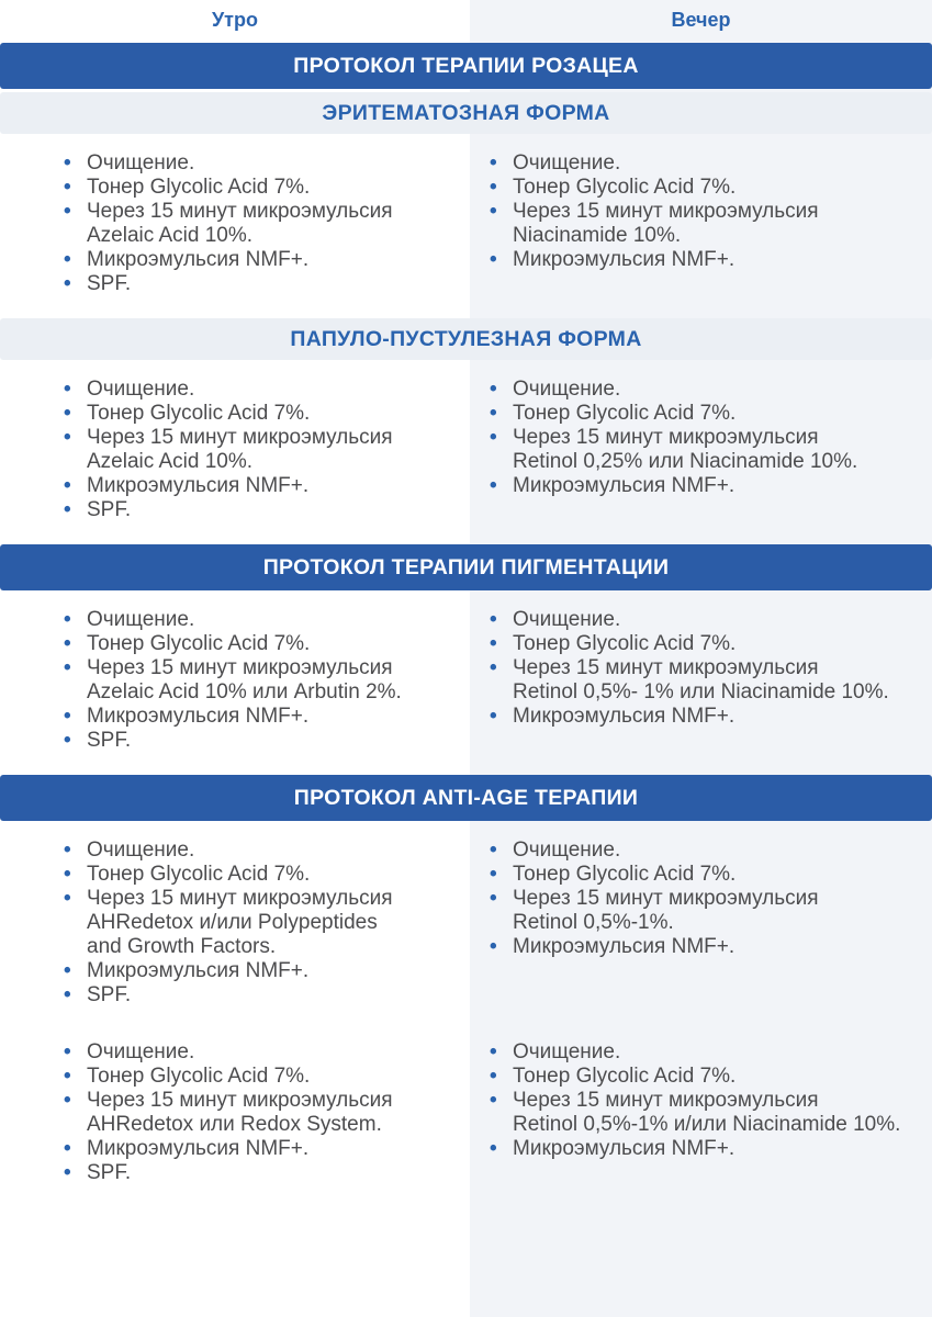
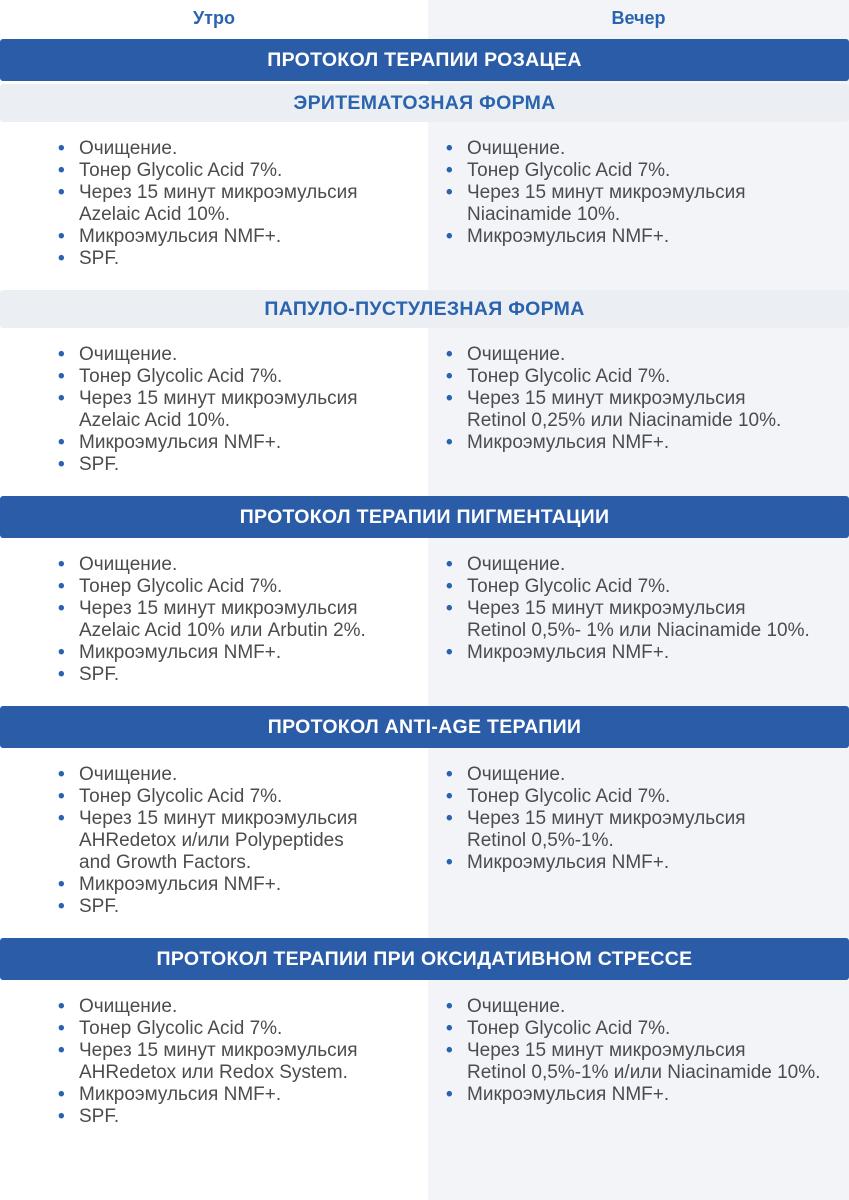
  Утро
  Вечер
  ПРОТОКОЛ ТЕРАПИИ РОЗАЦЕА
  ЭРИТЕМАТОЗНАЯ ФОРМА
  •
  Очищение.
  •
  Тонер Glycolic Acid 7%.
  •
  Через 15 минут микроэмульсия
  Azelaic Acid 10%.
  •
  Микроэмульсия NMF+.
  •
  SPF.
  •
  Очищение.
  •
  Тонер Glycolic Acid 7%.
  •
  Через 15 минут микроэмульсия
  Niacinamide 10%.
  •
  Микроэмульсия NMF+.
  ПАПУЛО-ПУСТУЛЕЗНАЯ ФОРМА
  •
  Очищение.
  •
  Тонер Glycolic Acid 7%.
  •
  Через 15 минут микроэмульсия
  Azelaic Acid 10%.
  •
  Микроэмульсия NMF+.
  •
  SPF.
  •
  Очищение.
  •
  Тонер Glycolic Acid 7%.
  •
  Через 15 минут микроэмульсия
  Retinol 0,25% или Niacinamide 10%.
  •
  Микроэмульсия NMF+.
  ПРОТОКОЛ ТЕРАПИИ ПИГМЕНТАЦИИ
  •
  Очищение.
  •
  Тонер Glycolic Acid 7%.
  •
  Через 15 минут микроэмульсия
  Azelaic Acid 10% или Arbutin 2%.
  •
  Микроэмульсия NMF+.
  •
  SPF.
  •
  Очищение.
  •
  Тонер Glycolic Acid 7%.
  •
  Через 15 минут микроэмульсия
  Retinol 0,5%- 1% или Niacinamide 10%.
  •
  Микроэмульсия NMF+.
  ПРОТОКОЛ ANTI-AGE ТЕРАПИИ
  •
  Очищение.
  •
  Тонер Glycolic Acid 7%.
  •
  Через 15 минут микроэмульсия
  AHRedetox и/или Polypeptides
  and Growth Factors.
  •
  Микроэмульсия NMF+.
  •
  SPF.
  •
  Очищение.
  •
  Тонер Glycolic Acid 7%.
  •
  Через 15 минут микроэмульсия
  Retinol 0,5%-1%.
  •
  Микроэмульсия NMF+.
+ ПРОТОКОЛ ТЕРАПИИ ПРИ ОКСИДАТИВНОМ СТРЕССЕ
  •
  Очищение.
  •
  Тонер Glycolic Acid 7%.
  •
  Через 15 минут микроэмульсия
  AHRedetox или Redox System.
  •
  Микроэмульсия NMF+.
  •
  SPF.
  •
  Очищение.
  •
  Тонер Glycolic Acid 7%.
  •
  Через 15 минут микроэмульсия
  Retinol 0,5%-1% и/или Niacinamide 10%.
  •
  Микроэмульсия NMF+.
